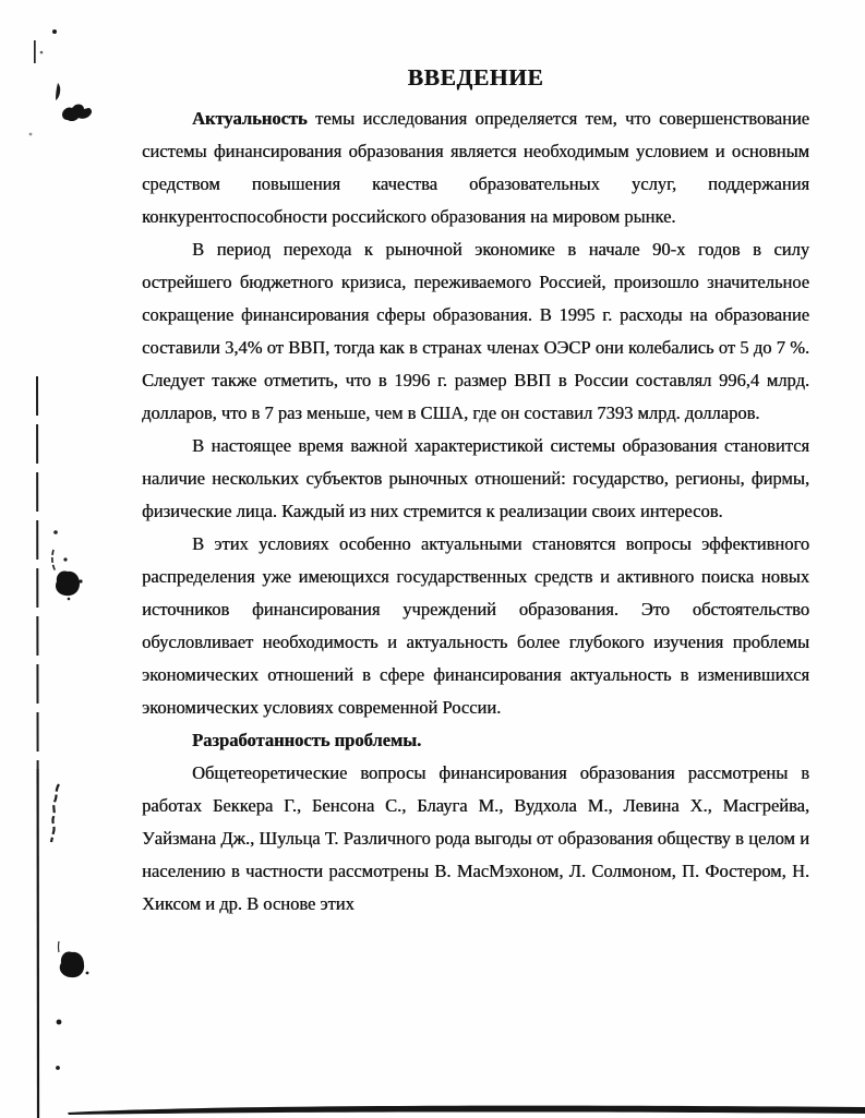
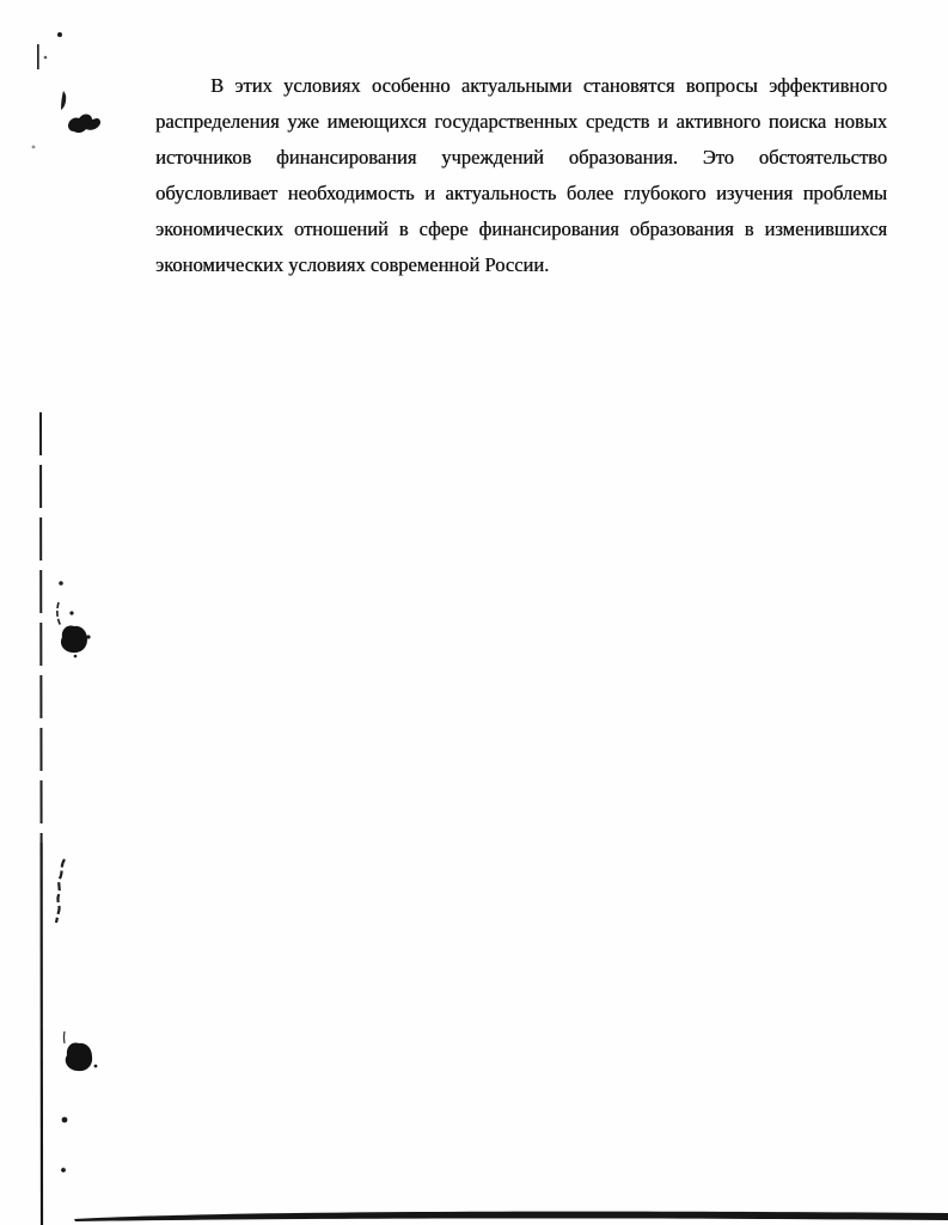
- ВВЕДЕНИЕ
- Актуальность темы исследования определяется тем, что совершенствование системы финансирования образования является необходимым условием и основным средством повышения качества образовательных услуг, поддержания конкурентоспособности российского образования на мировом рынке.
- В период перехода к рыночной экономике в начале 90-х годов в силу острейшего бюджетного кризиса, переживаемого Россией, произошло значительное сокращение финансирования сферы образования. В 1995 г. расходы на образование составили 3,4% от ВВП, тогда как в странах членах ОЭСР они колебались от 5 до 7 %. Следует также отметить, что в 1996 г. размер ВВП в России составлял 996,4 млрд. долларов, что в 7 раз меньше, чем в США, где он составил 7393 млрд. долларов.
- В настоящее время важной характеристикой системы образования становится наличие нескольких субъектов рыночных отношений: государство, регионы, фирмы, физические лица. Каждый из них стремится к реализации своих интересов.
- В этих условиях особенно актуальными становятся вопросы эффективного распределения уже имеющихся государственных средств и активного поиска новых источников финансирования учреждений образования. Это обстоятельство обусловливает необходимость и актуальность более глубокого изучения проблемы экономических отношений в сфере финансирования актуальность в изменившихся экономических условиях современной России.
+ В этих условиях особенно актуальными становятся вопросы эффективного распределения уже имеющихся государственных средств и активного поиска новых источников финансирования учреждений образования. Это обстоятельство обусловливает необходимость и актуальность более глубокого изучения проблемы экономических отношений в сфере финансирования образования в изменившихся экономических условиях современной России.
- Разработанность проблемы.
- Общетеоретические вопросы финансирования образования рассмотрены в работах Беккера Г., Бенсона С., Блауга М., Вудхола М., Левина Х., Масгрейва, Уайзмана Дж., Шульца Т. Различного рода выгоды от образования обществу в целом и населению в частности рассмотрены В. МасМэхоном, Л. Солмоном, П. Фостером, Н. Хиксом и др. В основе этих
